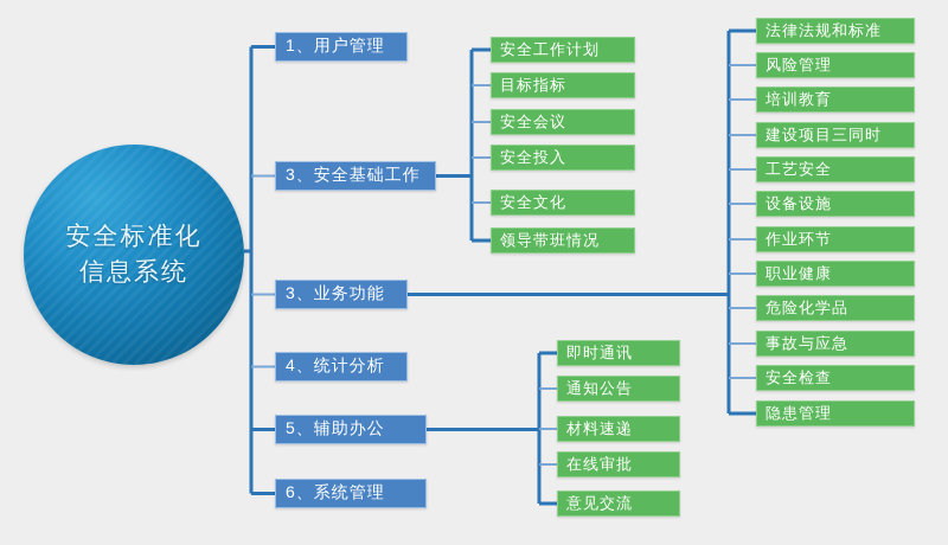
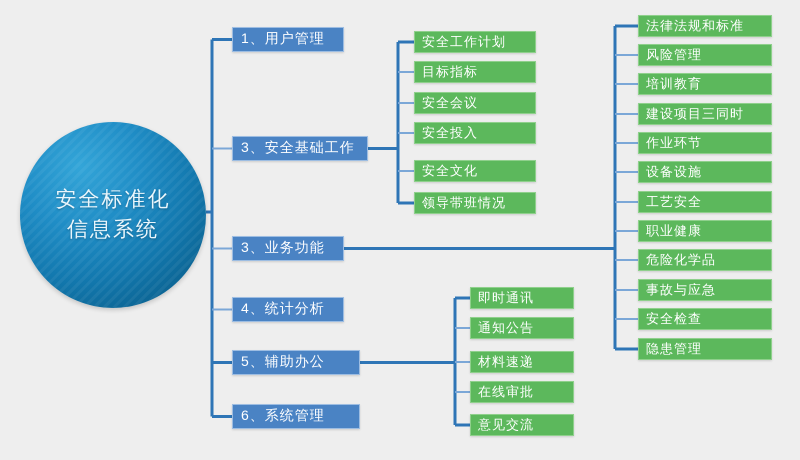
  安全标准化
  信息系统
  1、用户管理
  3、安全基础工作
  3、业务功能
  4、统计分析
  5、辅助办公
  6、系统管理
  安全工作计划
  目标指标
  安全会议
  安全投入
  安全文化
  领导带班情况
  法律法规和标准
  风险管理
  培训教育
  建设项目三同时
- 工艺安全
+ 作业环节
  设备设施
- 作业环节
+ 工艺安全
  职业健康
  危险化学品
  事故与应急
  安全检查
  隐患管理
  即时通讯
  通知公告
  材料速递
  在线审批
  意见交流
